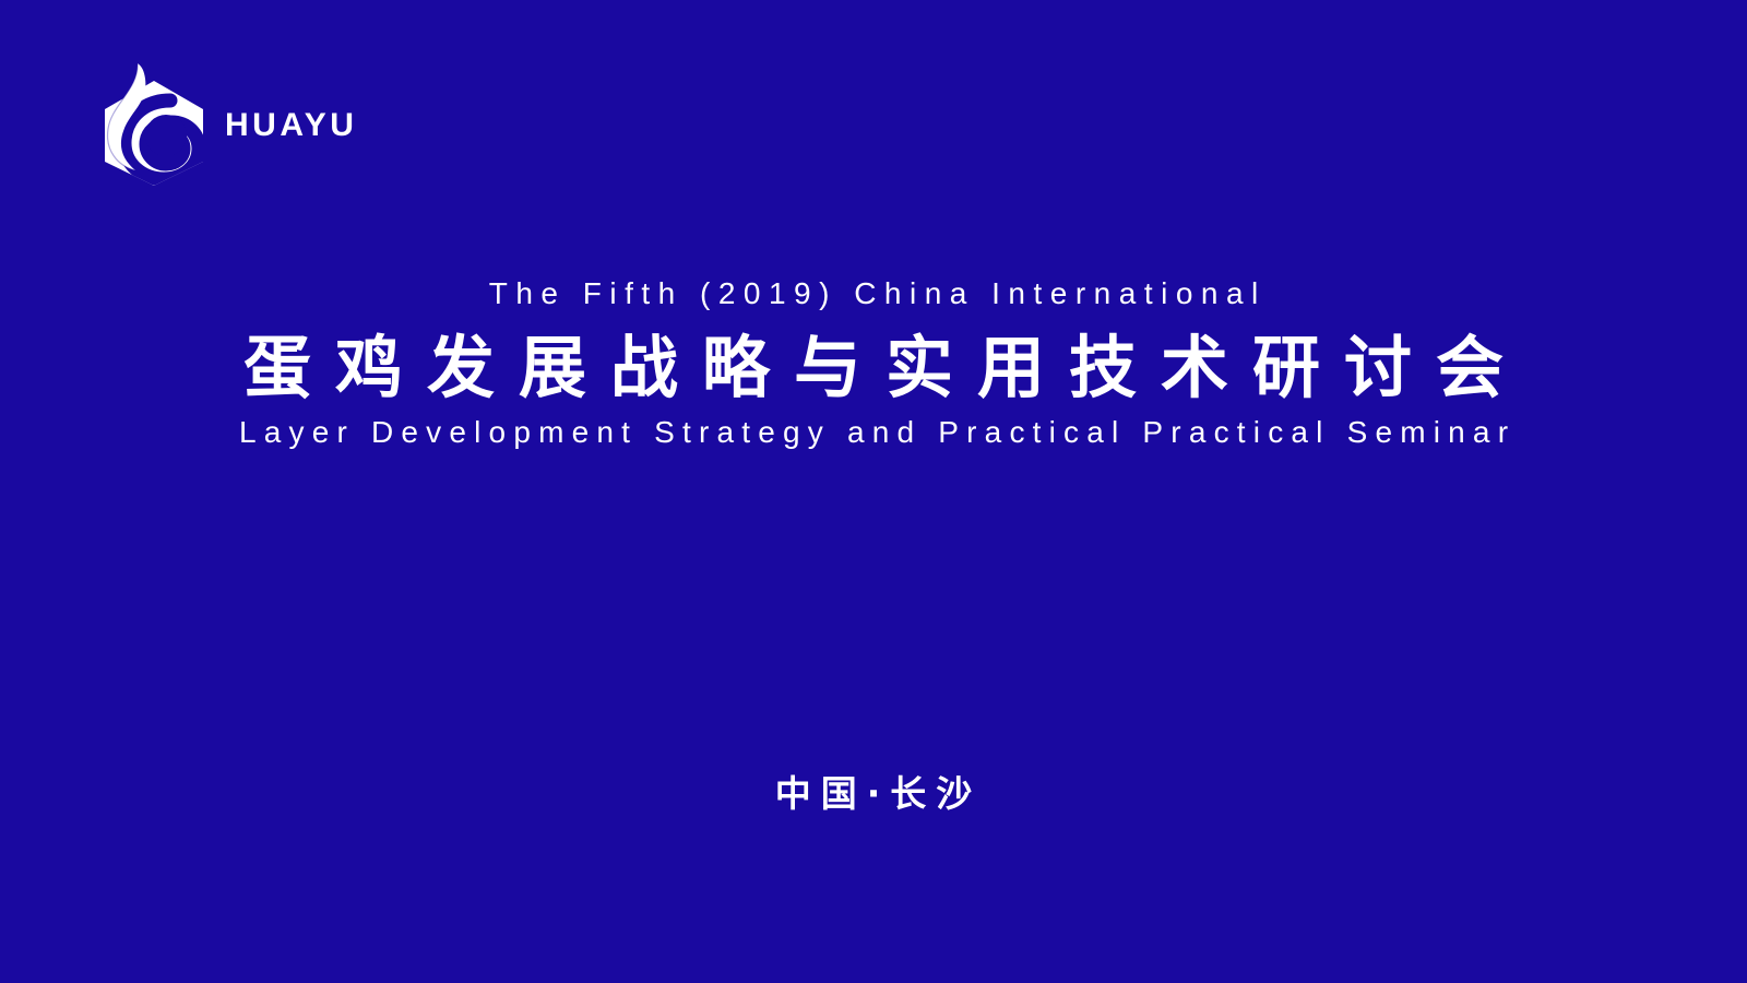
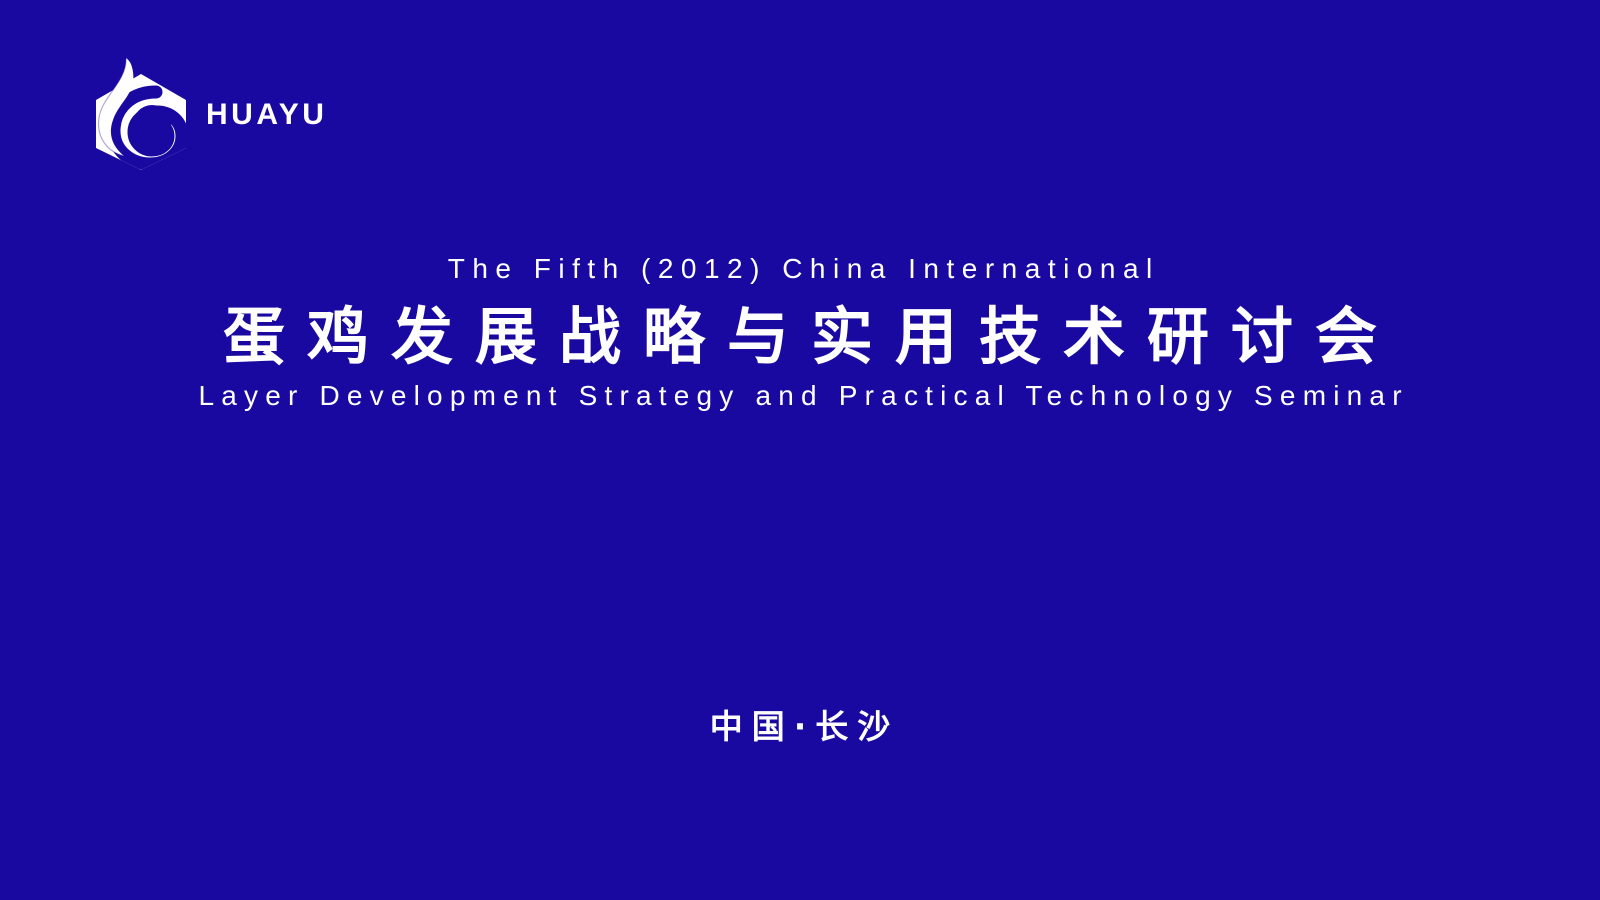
  HUAYU
- The Fifth (2019) China International
+ The Fifth (2012) China International
  蛋鸡发展战略与实用技术研讨会
- Layer Development Strategy and Practical Practical Seminar
+ Layer Development Strategy and Practical Technology Seminar
  中国·长沙
